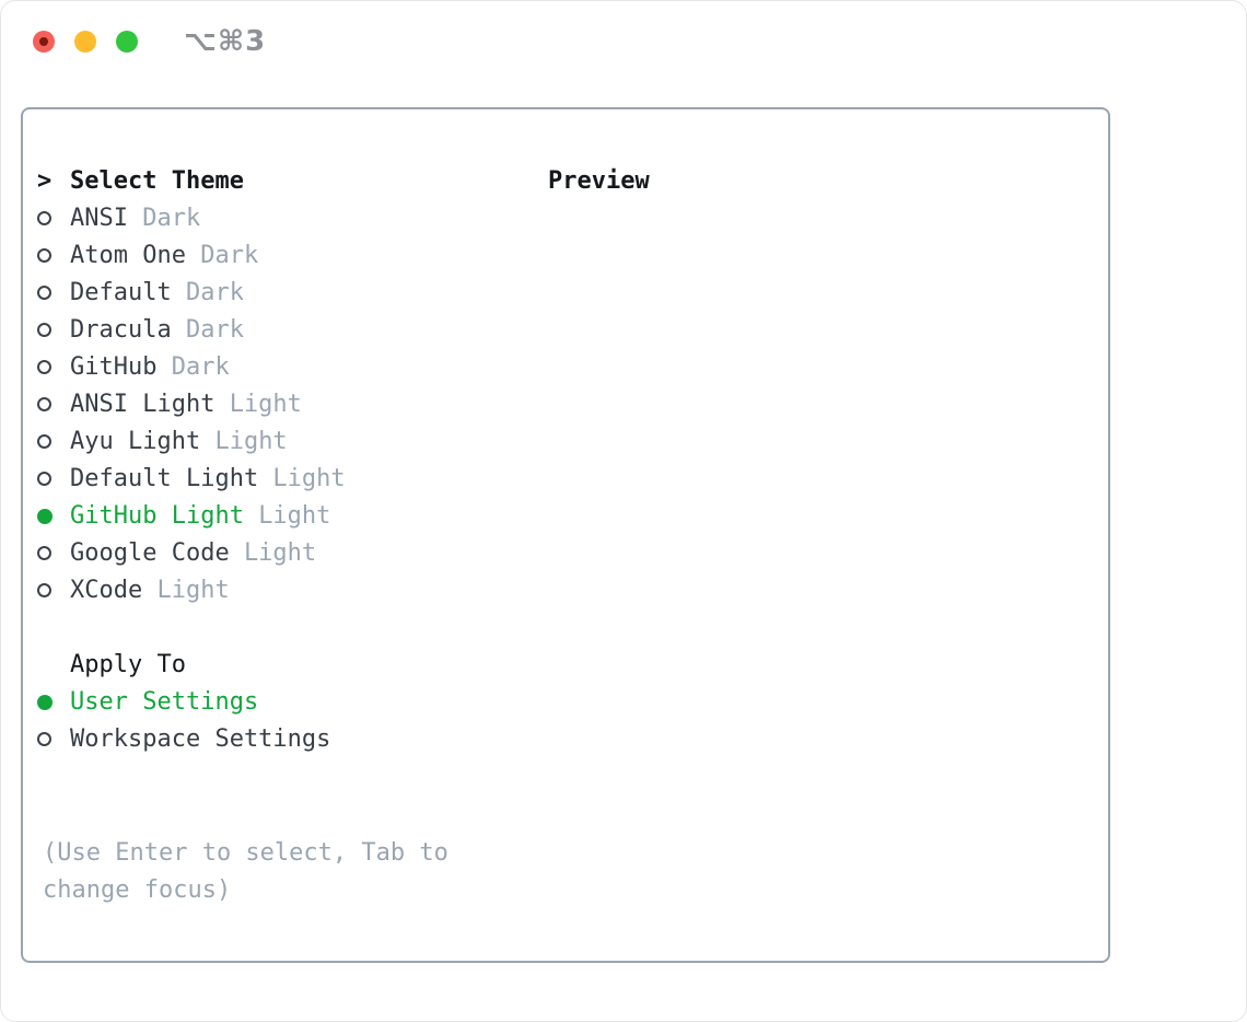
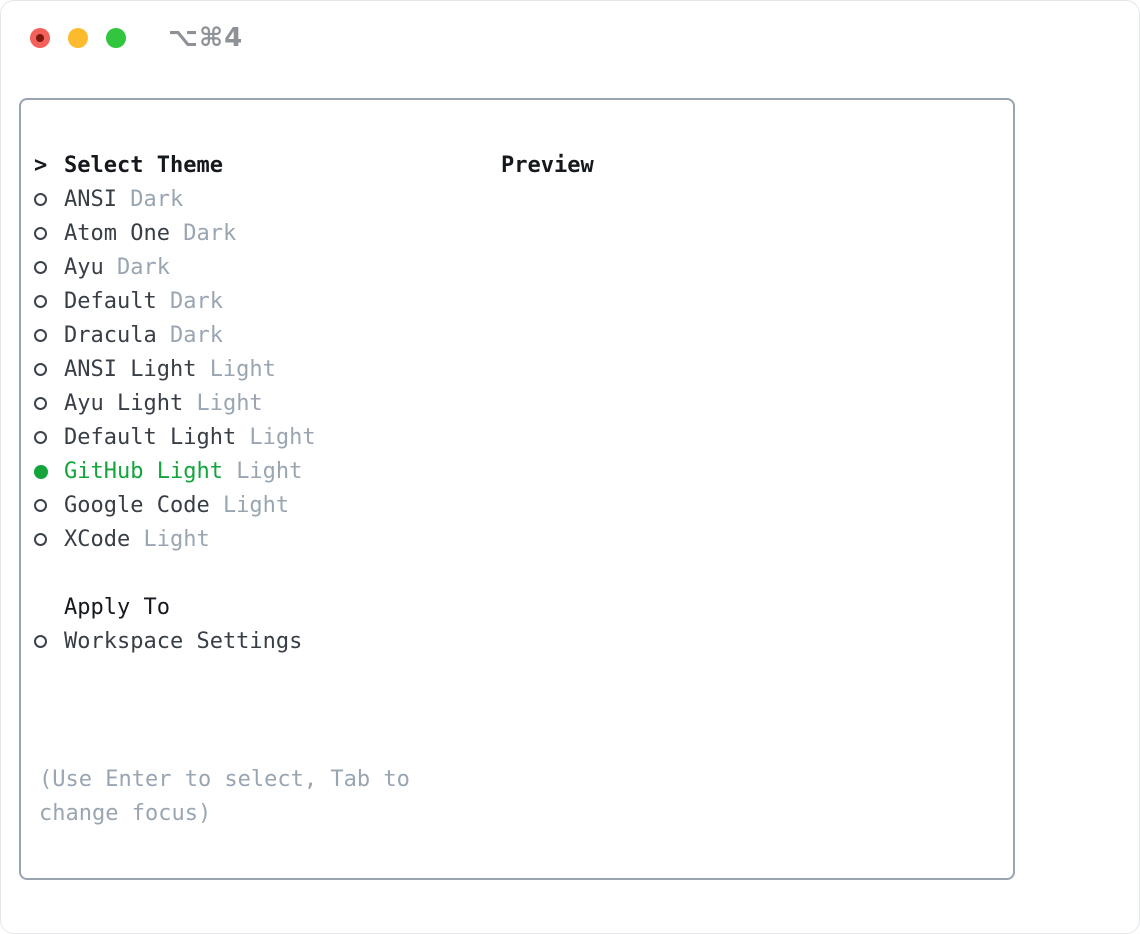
- ⌥⌘3
+ ⌥⌘4
  >
  Select Theme
  ANSI Dark
  Atom One Dark
+ Ayu Dark
  Default Dark
  Dracula Dark
- GitHub Dark
  ANSI Light Light
  Ayu Light Light
  Default Light Light
  GitHub Light Light
  Google Code Light
  XCode Light
  Apply To
- User Settings
  Workspace Settings
  (Use Enter to select, Tab to change focus)
  Preview
